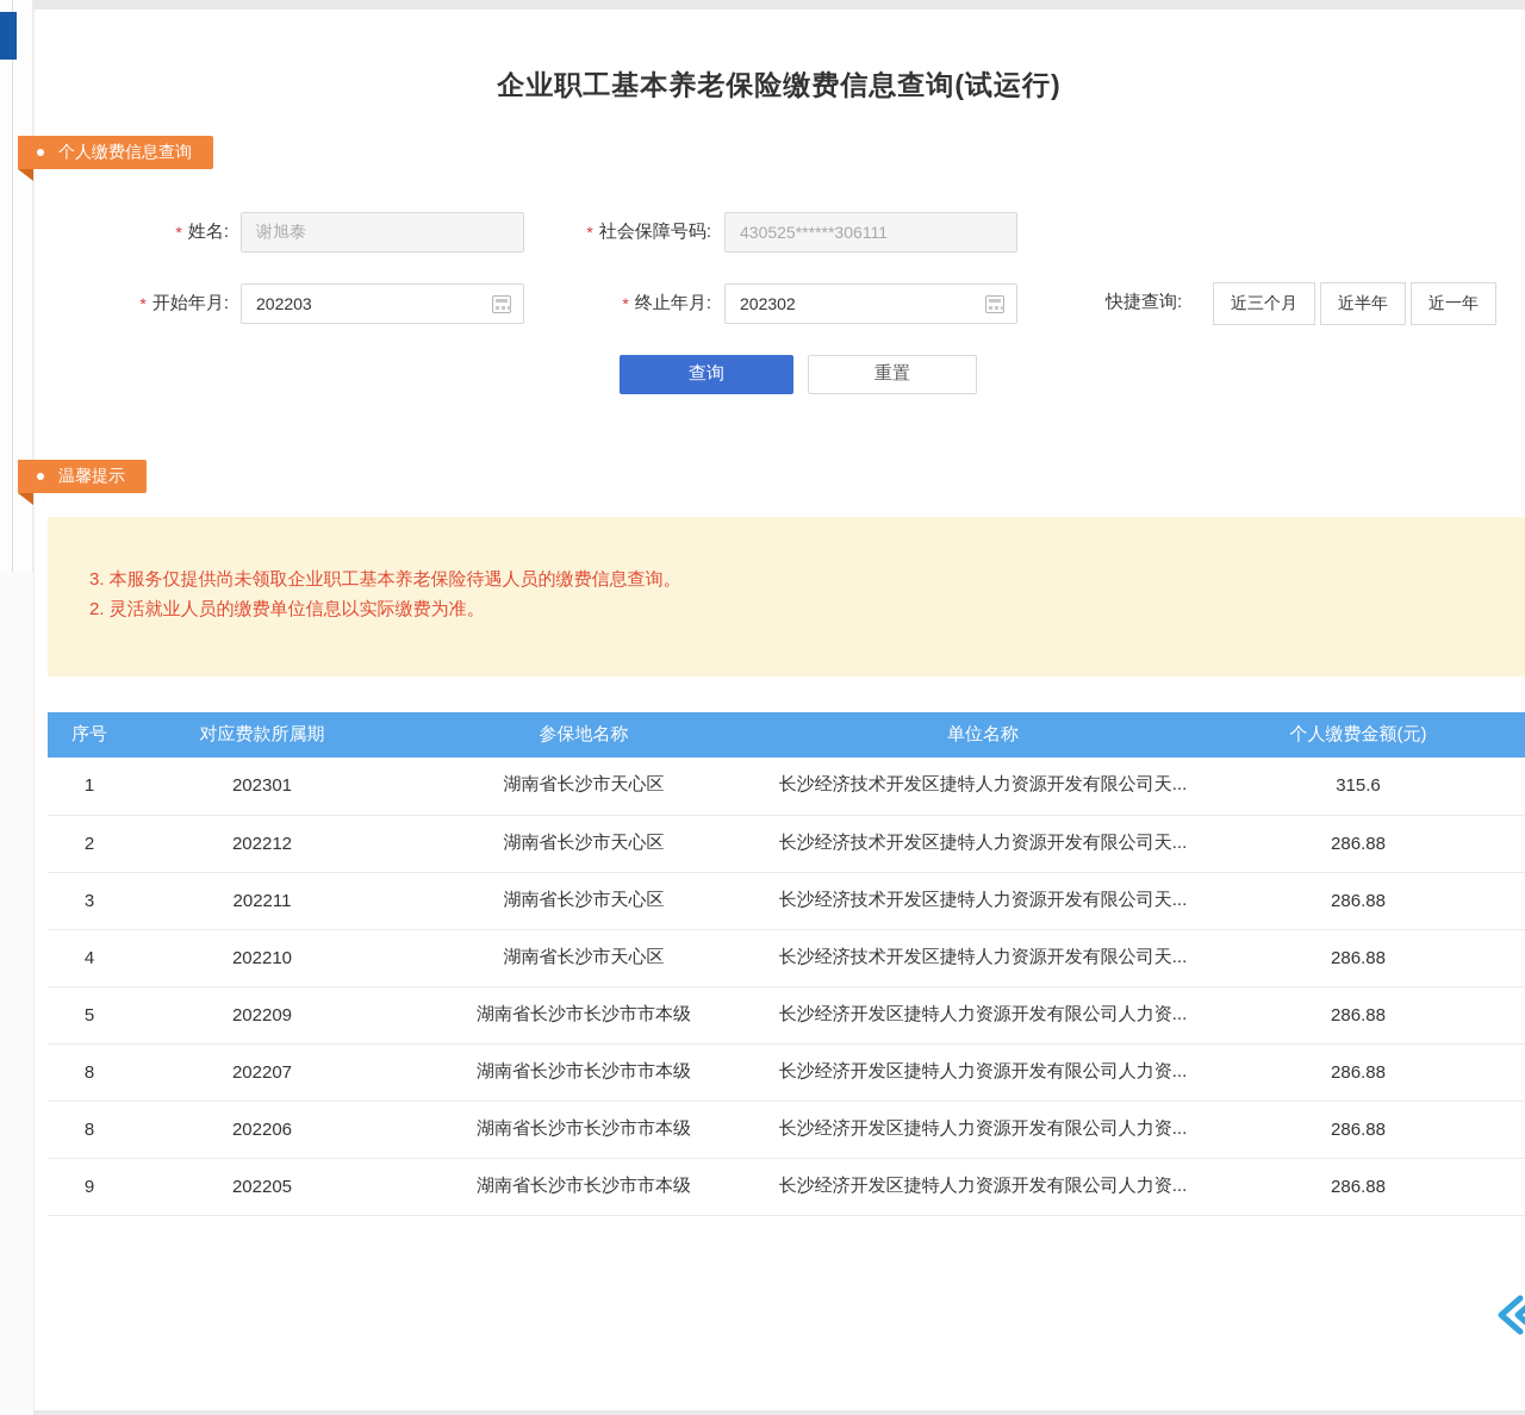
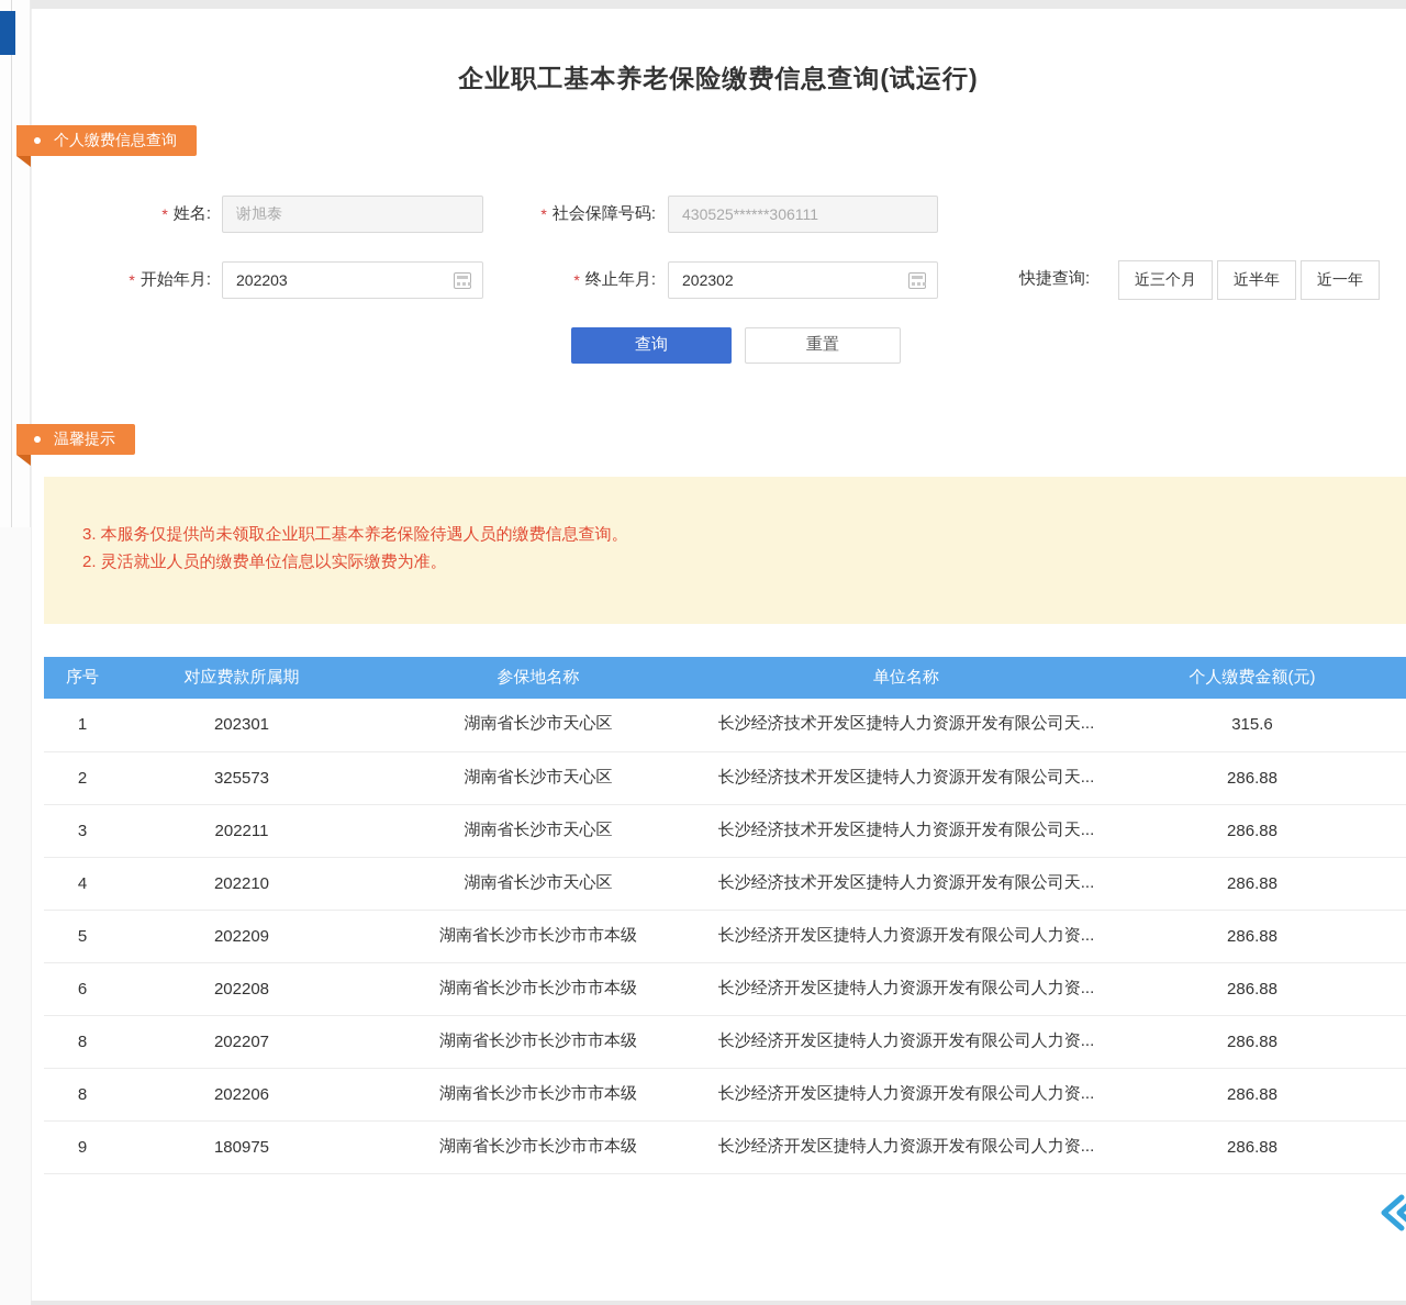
  企业职工基本养老保险缴费信息查询(试运行)
  个人缴费信息查询
  *
  姓名:
  谢旭泰
  *
  社会保障号码:
  430525******306111
  *
  开始年月:
  202203
  *
  终止年月:
  202302
  快捷查询:
  近三个月
  近半年
  近一年
  查询
  重置
  温馨提示
  3. 本服务仅提供尚未领取企业职工基本养老保险待遇人员的缴费信息查询。
  2. 灵活就业人员的缴费单位信息以实际缴费为准。
  序号	对应费款所属期	参保地名称	单位名称	个人缴费金额(元)
  1	202301	湖南省长沙市天心区	长沙经济技术开发区捷特人力资源开发有限公司天...	315.6
- 2	202212	湖南省长沙市天心区	长沙经济技术开发区捷特人力资源开发有限公司天...	286.88
+ 2	325573	湖南省长沙市天心区	长沙经济技术开发区捷特人力资源开发有限公司天...	286.88
  3	202211	湖南省长沙市天心区	长沙经济技术开发区捷特人力资源开发有限公司天...	286.88
  4	202210	湖南省长沙市天心区	长沙经济技术开发区捷特人力资源开发有限公司天...	286.88
  5	202209	湖南省长沙市长沙市市本级	长沙经济开发区捷特人力资源开发有限公司人力资...	286.88
+ 6	202208	湖南省长沙市长沙市市本级	长沙经济开发区捷特人力资源开发有限公司人力资...	286.88
  8	202207	湖南省长沙市长沙市市本级	长沙经济开发区捷特人力资源开发有限公司人力资...	286.88
  8	202206	湖南省长沙市长沙市市本级	长沙经济开发区捷特人力资源开发有限公司人力资...	286.88
- 9	202205	湖南省长沙市长沙市市本级	长沙经济开发区捷特人力资源开发有限公司人力资...	286.88
+ 9	180975	湖南省长沙市长沙市市本级	长沙经济开发区捷特人力资源开发有限公司人力资...	286.88
